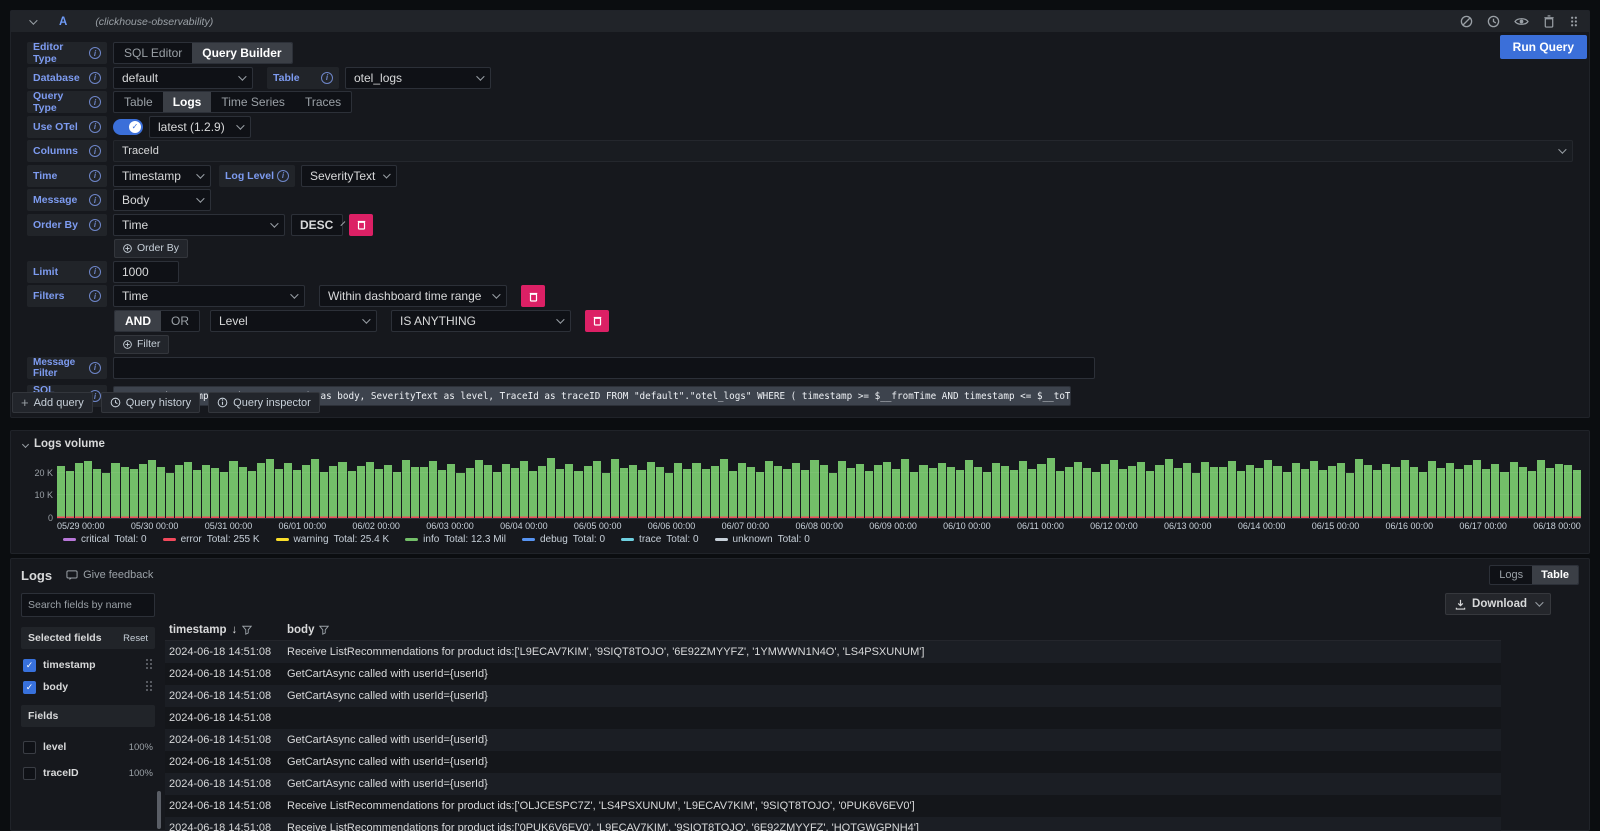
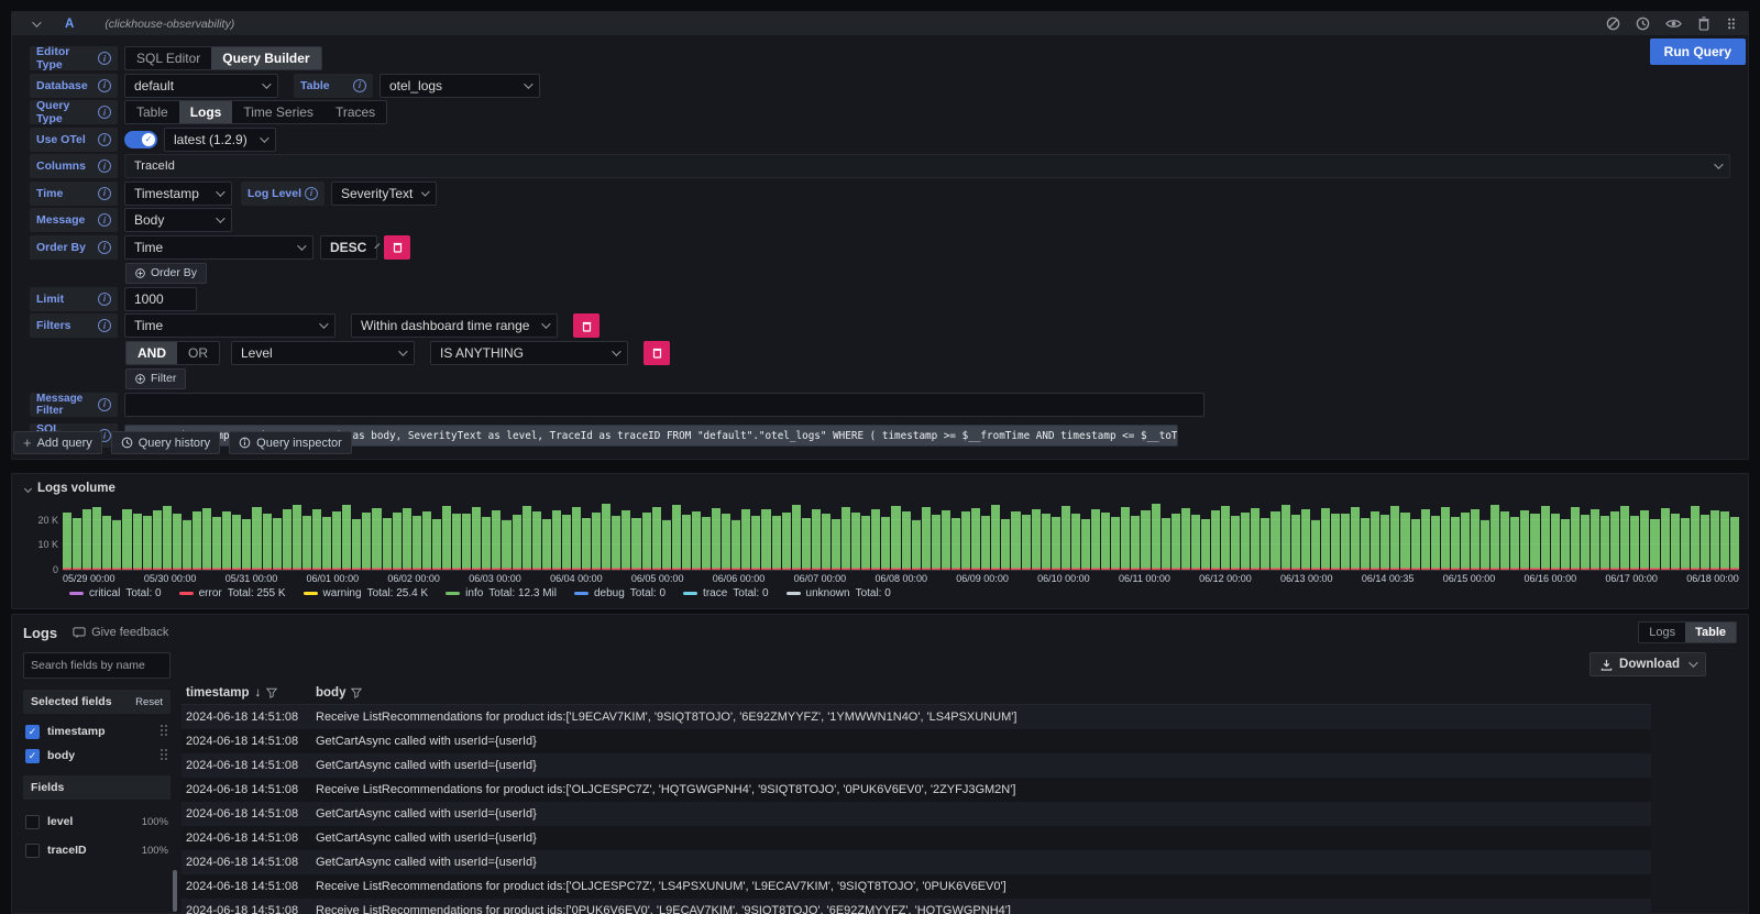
  A
  (clickhouse-observability)
  Run Query
  Editor Type
  i
  SQL Editor
  Query Builder
  Database
  i
  default
  Table
  i
  otel_logs
  Query Type
  i
  Table
  Logs
  Time Series
  Traces
  Use OTel
  i
  ✓
  latest (1.2.9)
  Columns
  i
  TraceId
  Time
  i
  Timestamp
  Log Level
  i
  SeverityText
  Message
  i
  Body
  Order By
  i
  Time
  DESC
  Order By
  Limit
  i
  1000
  Filters
  i
  Time
  Within dashboard time range
  AND
  OR
  Level
  IS ANYTHING
  Filter
  Message Filter
  i
  i
  +
  Add query
  Query history
  Query inspector
  Logs volume
  20 K
  10 K
  0
  05/29 00:00
  05/30 00:00
  05/31 00:00
  06/01 00:00
  06/02 00:00
  06/03 00:00
  06/04 00:00
  06/05 00:00
  06/06 00:00
  06/07 00:00
  06/08 00:00
  06/09 00:00
  06/10 00:00
  06/11 00:00
  06/12 00:00
  06/13 00:00
- 06/14 00:00
+ 06/14 00:35
  06/15 00:00
  06/16 00:00
  06/17 00:00
  06/18 00:00
  critical
  Total: 0
  error
  Total: 255 K
  warning
  Total: 25.4 K
  info
  Total: 12.3 Mil
  debug
  Total: 0
  trace
  Total: 0
  unknown
  Total: 0
  Logs
  Give feedback
  Logs
  Table
  Search fields by name
  Selected fields
  Reset
  ✓
  timestamp
  ✓
  body
  Fields
  level
  100%
  traceID
  100%
  Download
  timestamp
  ↓
  body
  2024-06-18 14:51:08
  Receive ListRecommendations for product ids:['L9ECAV7KIM', '9SIQT8TOJO', '6E92ZMYYFZ', '1YMWWN1N4O', 'LS4PSXUNUM']
  2024-06-18 14:51:08
  GetCartAsync called with userId={userId}
  2024-06-18 14:51:08
  GetCartAsync called with userId={userId}
  2024-06-18 14:51:08
+ Receive ListRecommendations for product ids:['OLJCESPC7Z', 'HQTGWGPNH4', '9SIQT8TOJO', '0PUK6V6EV0', '2ZYFJ3GM2N']
  2024-06-18 14:51:08
  GetCartAsync called with userId={userId}
  2024-06-18 14:51:08
  GetCartAsync called with userId={userId}
  2024-06-18 14:51:08
  GetCartAsync called with userId={userId}
  2024-06-18 14:51:08
  Receive ListRecommendations for product ids:['OLJCESPC7Z', 'LS4PSXUNUM', 'L9ECAV7KIM', '9SIQT8TOJO', '0PUK6V6EV0']
  2024-06-18 14:51:08
  Receive ListRecommendations for product ids:['0PUK6V6EV0', 'L9ECAV7KIM', '9SIQT8TOJO', '6E92ZMYYFZ', 'HQTGWGPNH4']
